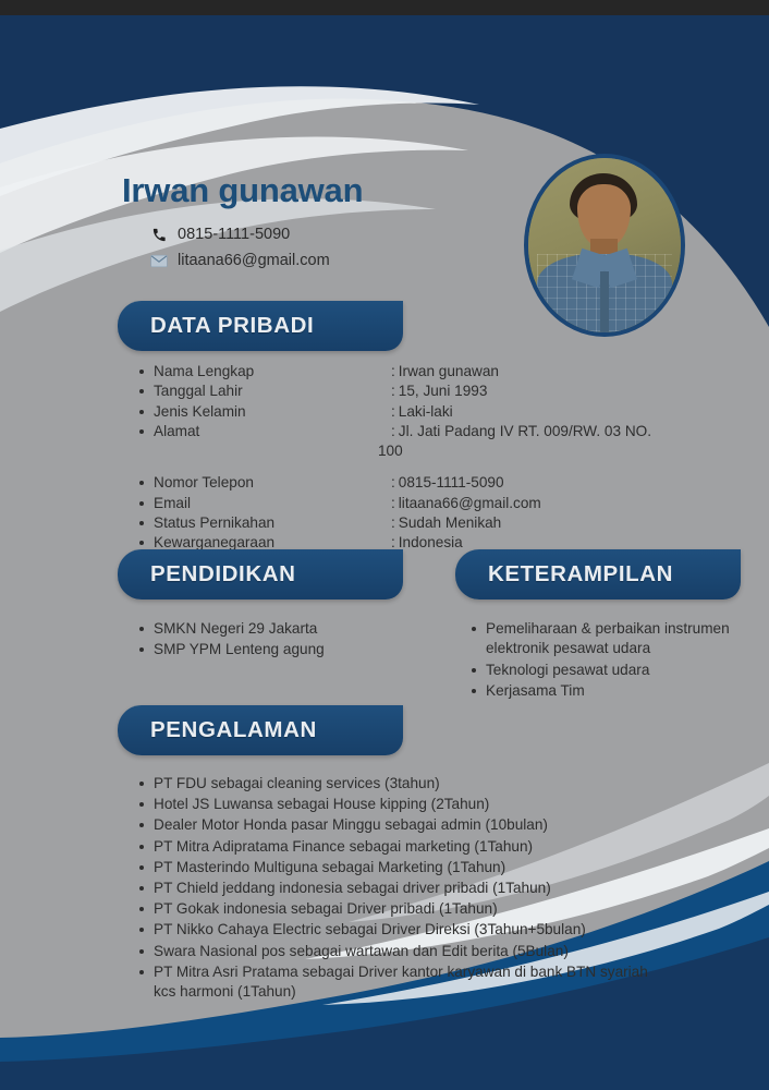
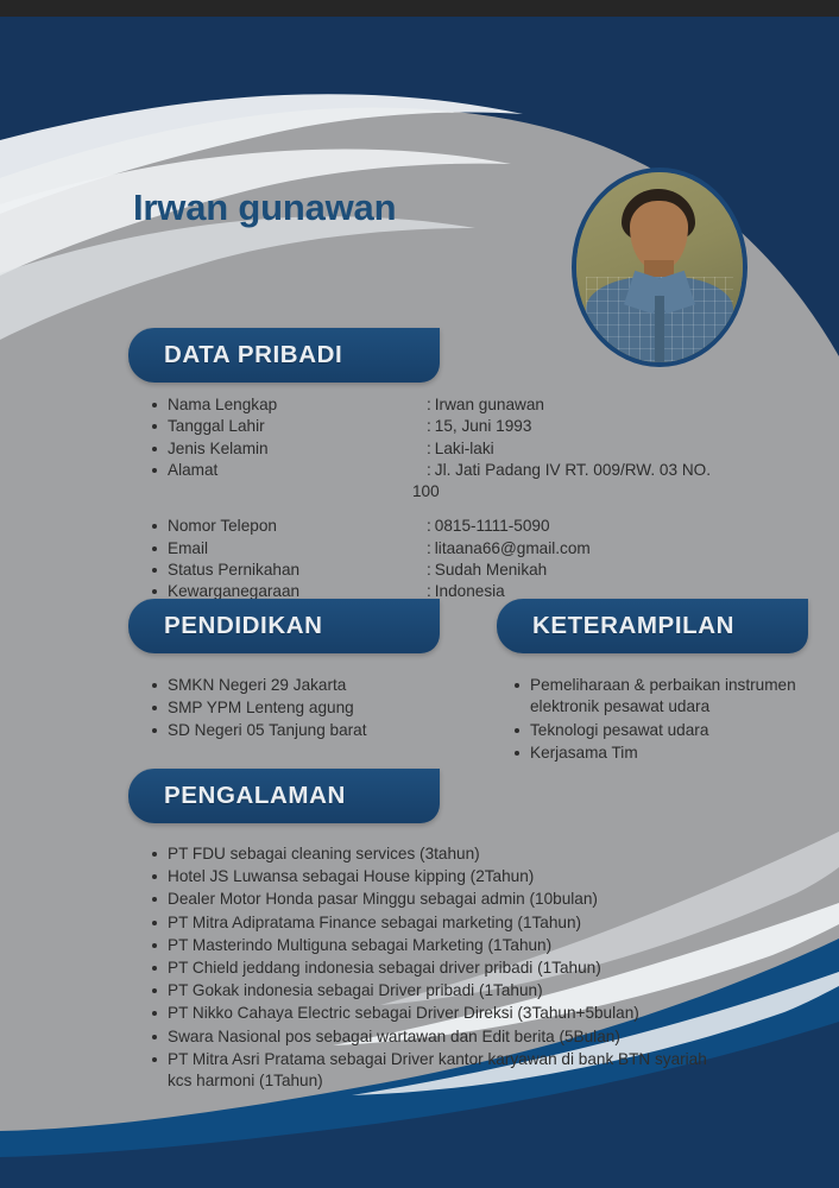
  Irwan gunawan
- 0815-1111-5090
- litaana66@gmail.com
  DATA PRIBADI
  Nama Lengkap
  : Irwan gunawan
  Tanggal Lahir
  : 15, Juni 1993
  Jenis Kelamin
  : Laki-laki
  Alamat
  : Jl. Jati Padang IV RT. 009/RW. 03 NO.
  100
  Nomor Telepon
  : 0815-1111-5090
  Email
  : litaana66@gmail.com
  Status Pernikahan
  : Sudah Menikah
  Kewarganegaraan
  : Indonesia
  PENDIDIKAN
  SMKN Negeri 29 Jakarta
  SMP YPM Lenteng agung
+ SD Negeri 05 Tanjung barat
  KETERAMPILAN
  Pemeliharaan & perbaikan instrumen elektronik pesawat udara
  Teknologi pesawat udara
  Kerjasama Tim
  PENGALAMAN
  PT FDU sebagai cleaning services (3tahun)
  Hotel JS Luwansa sebagai House kipping (2Tahun)
  Dealer Motor Honda pasar Minggu sebagai admin (10bulan)
  PT Mitra Adipratama Finance sebagai marketing (1Tahun)
  PT Masterindo Multiguna sebagai Marketing (1Tahun)
  PT Chield jeddang indonesia sebagai driver pribadi (1Tahun)
  PT Gokak indonesia sebagai Driver pribadi (1Tahun)
  PT Nikko Cahaya Electric sebagai Driver Direksi (3Tahun+5bulan)
  Swara Nasional pos sebagai wartawan dan Edit berita (5Bulan)
  PT Mitra Asri Pratama sebagai Driver kantor karyawan di bank BTN syariah kcs harmoni (1Tahun)
